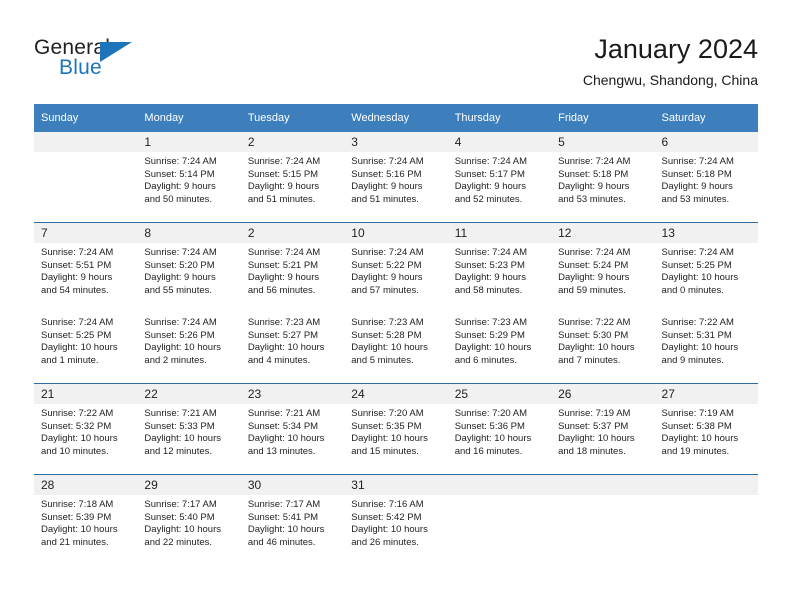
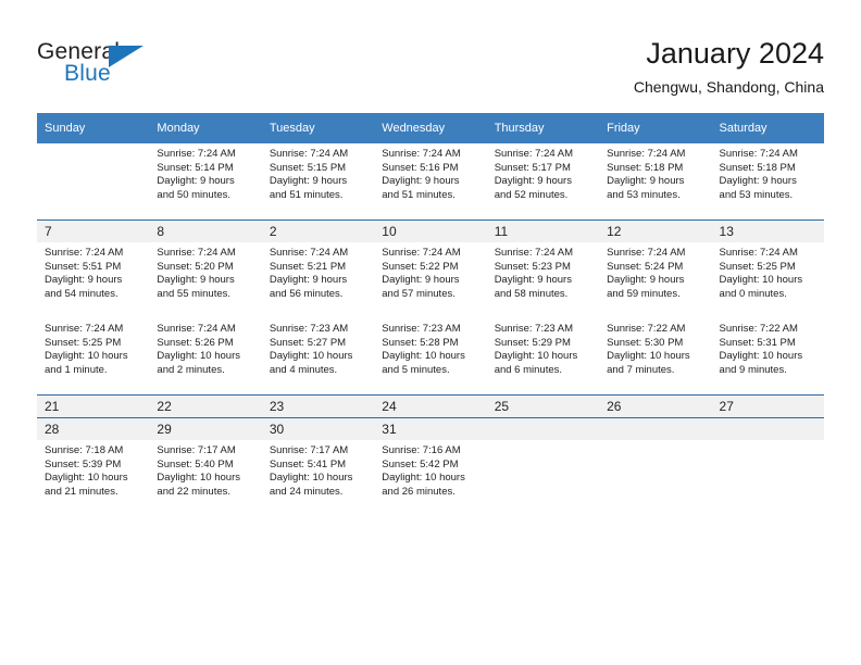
  General
  Blue
  January 2024
  Chengwu, Shandong, China
  Sunday	Monday	Tuesday	Wednesday	Thursday	Friday	Saturday
- 	1	2	3	4	5	6
  	Sunrise: 7:24 AM Sunset: 5:14 PM Daylight: 9 hours and 50 minutes.	Sunrise: 7:24 AM Sunset: 5:15 PM Daylight: 9 hours and 51 minutes.	Sunrise: 7:24 AM Sunset: 5:16 PM Daylight: 9 hours and 51 minutes.	Sunrise: 7:24 AM Sunset: 5:17 PM Daylight: 9 hours and 52 minutes.	Sunrise: 7:24 AM Sunset: 5:18 PM Daylight: 9 hours and 53 minutes.	Sunrise: 7:24 AM Sunset: 5:18 PM Daylight: 9 hours and 53 minutes.
  7	8	2	10	11	12	13
  Sunrise: 7:24 AM Sunset: 5:51 PM Daylight: 9 hours and 54 minutes.	Sunrise: 7:24 AM Sunset: 5:20 PM Daylight: 9 hours and 55 minutes.	Sunrise: 7:24 AM Sunset: 5:21 PM Daylight: 9 hours and 56 minutes.	Sunrise: 7:24 AM Sunset: 5:22 PM Daylight: 9 hours and 57 minutes.	Sunrise: 7:24 AM Sunset: 5:23 PM Daylight: 9 hours and 58 minutes.	Sunrise: 7:24 AM Sunset: 5:24 PM Daylight: 9 hours and 59 minutes.	Sunrise: 7:24 AM Sunset: 5:25 PM Daylight: 10 hours and 0 minutes.
  Sunrise: 7:24 AM Sunset: 5:25 PM Daylight: 10 hours and 1 minute.	Sunrise: 7:24 AM Sunset: 5:26 PM Daylight: 10 hours and 2 minutes.	Sunrise: 7:23 AM Sunset: 5:27 PM Daylight: 10 hours and 4 minutes.	Sunrise: 7:23 AM Sunset: 5:28 PM Daylight: 10 hours and 5 minutes.	Sunrise: 7:23 AM Sunset: 5:29 PM Daylight: 10 hours and 6 minutes.	Sunrise: 7:22 AM Sunset: 5:30 PM Daylight: 10 hours and 7 minutes.	Sunrise: 7:22 AM Sunset: 5:31 PM Daylight: 10 hours and 9 minutes.
  21	22	23	24	25	26	27
- Sunrise: 7:22 AM Sunset: 5:32 PM Daylight: 10 hours and 10 minutes.	Sunrise: 7:21 AM Sunset: 5:33 PM Daylight: 10 hours and 12 minutes.	Sunrise: 7:21 AM Sunset: 5:34 PM Daylight: 10 hours and 13 minutes.	Sunrise: 7:20 AM Sunset: 5:35 PM Daylight: 10 hours and 15 minutes.	Sunrise: 7:20 AM Sunset: 5:36 PM Daylight: 10 hours and 16 minutes.	Sunrise: 7:19 AM Sunset: 5:37 PM Daylight: 10 hours and 18 minutes.	Sunrise: 7:19 AM Sunset: 5:38 PM Daylight: 10 hours and 19 minutes.
  28	29	30	31
- Sunrise: 7:18 AM Sunset: 5:39 PM Daylight: 10 hours and 21 minutes.	Sunrise: 7:17 AM Sunset: 5:40 PM Daylight: 10 hours and 22 minutes.	Sunrise: 7:17 AM Sunset: 5:41 PM Daylight: 10 hours and 46 minutes.	Sunrise: 7:16 AM Sunset: 5:42 PM Daylight: 10 hours and 26 minutes.
+ Sunrise: 7:18 AM Sunset: 5:39 PM Daylight: 10 hours and 21 minutes.	Sunrise: 7:17 AM Sunset: 5:40 PM Daylight: 10 hours and 22 minutes.	Sunrise: 7:17 AM Sunset: 5:41 PM Daylight: 10 hours and 24 minutes.	Sunrise: 7:16 AM Sunset: 5:42 PM Daylight: 10 hours and 26 minutes.
